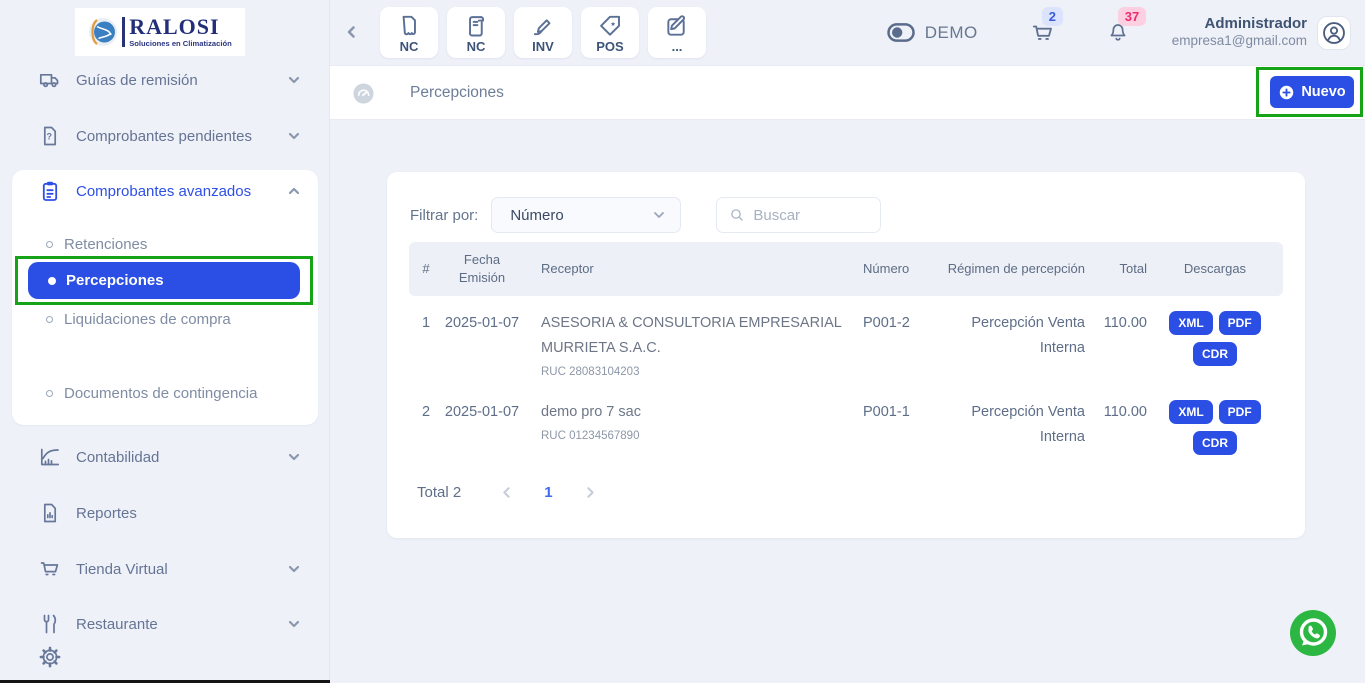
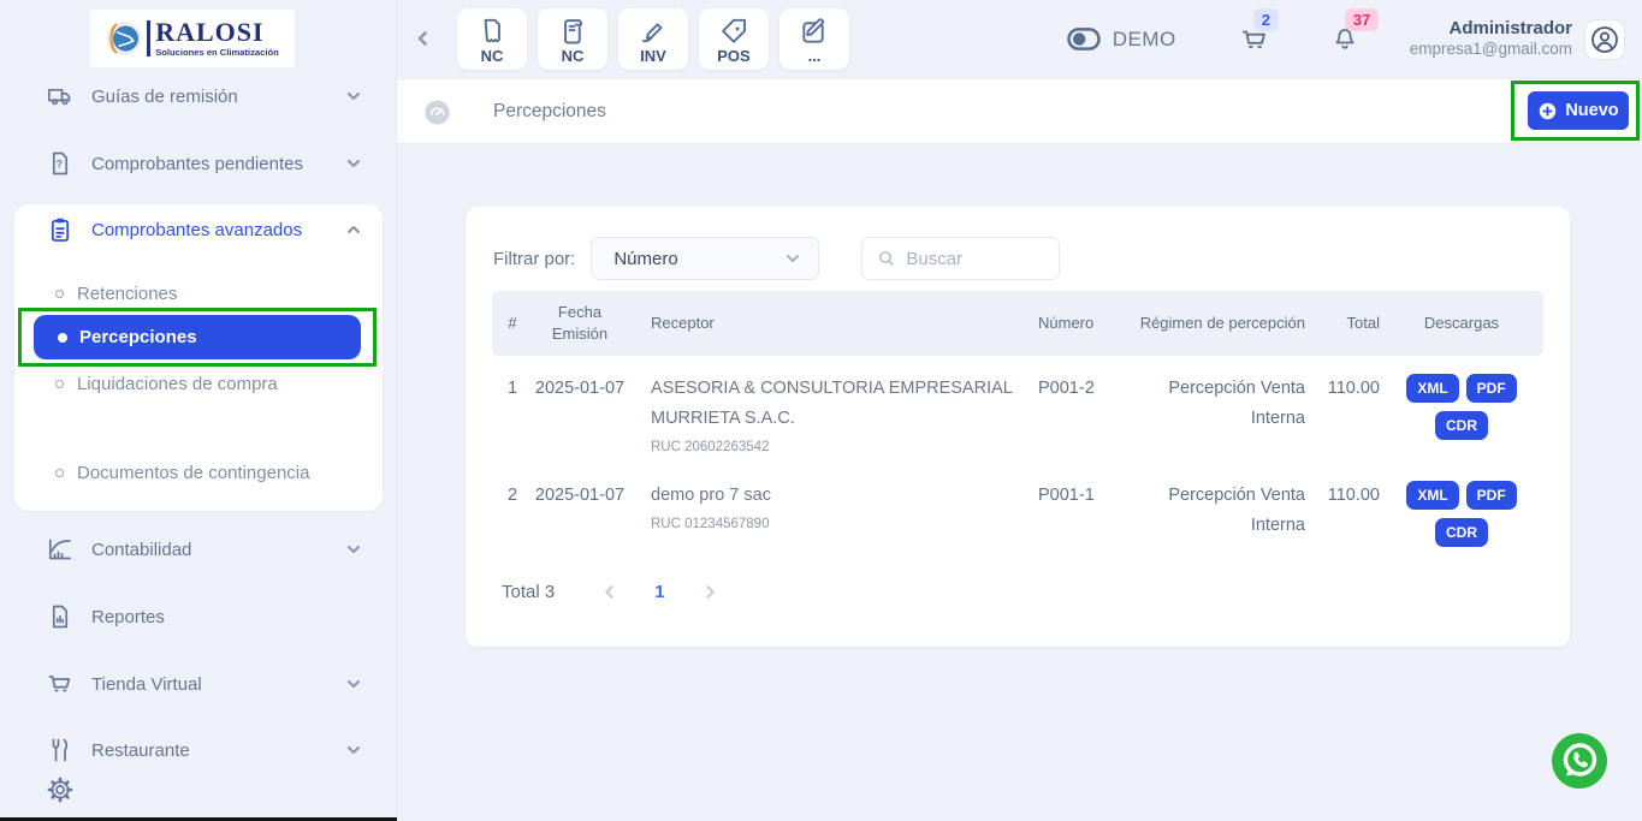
  RALOSI
  Soluciones en Climatización
  Guías de remisión
  ?
  Comprobantes pendientes
  Comprobantes avanzados
  Retenciones
  Percepciones
  Liquidaciones de compra
  Documentos de contingencia
  Contabilidad
  Reportes
  Tienda Virtual
  Restaurante
  NC
  NC
  INV
  POS
  ...
  DEMO
  2
  37
  Administrador
  empresa1@gmail.com
  Percepciones
  Nuevo
  Filtrar por:
  Número
  Buscar
  #
  Fecha Emisión
  Receptor
  Número
  Régimen de percepción
  Total
  Descargas
  1
  2025-01-07
  ASESORIA & CONSULTORIA EMPRESARIAL MURRIETA S.A.C.
- RUC 28083104203
+ RUC 20602263542
  P001-2
  Percepción Venta Interna
  110.00
  XML
  PDF
  CDR
  2
  2025-01-07
  demo pro 7 sac
  RUC 01234567890
  P001-1
  Percepción Venta Interna
  110.00
  XML
  PDF
  CDR
- Total 2
+ Total 3
  1
